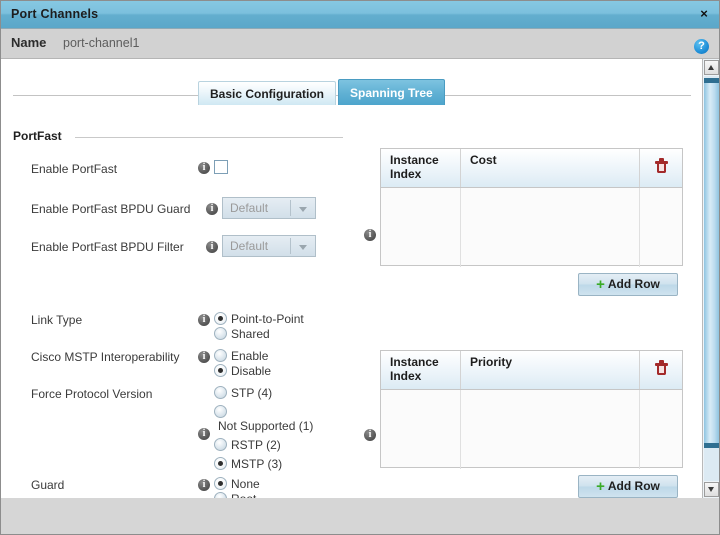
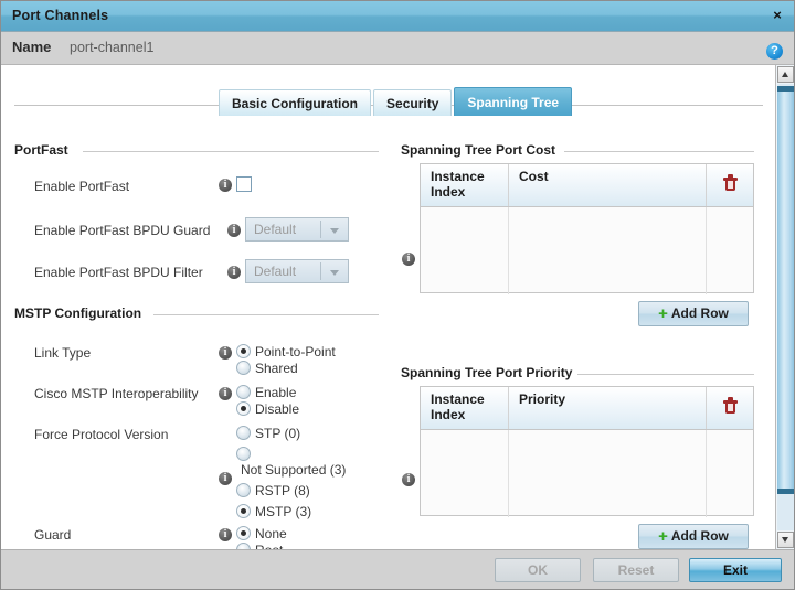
  Port Channels
  ×
  Name
  port-channel1
  ?
  Basic Configuration
+ Security
  Spanning Tree
  PortFast
  Enable PortFast
  i
  Enable PortFast BPDU Guard
  i
  Default
  Enable PortFast BPDU Filter
  i
  Default
+ MSTP Configuration
  Link Type
  i
  Point-to-Point Shared
  Cisco MSTP Interoperability
  i
  Enable Disable
  Force Protocol Version
  i
- STP (4)
+ STP (0)
- Not Supported (1)
+ Not Supported (3)
- RSTP (2)
+ RSTP (8)
  MSTP (3)
  Guard
  i
+ Spanning Tree Port Cost
  i
  Instance Index
  Cost
  + Add Row
+ Spanning Tree Port Priority
  i
  Instance Index
  Priority
  + Add Row
+ OK
+ Reset
+ Exit
